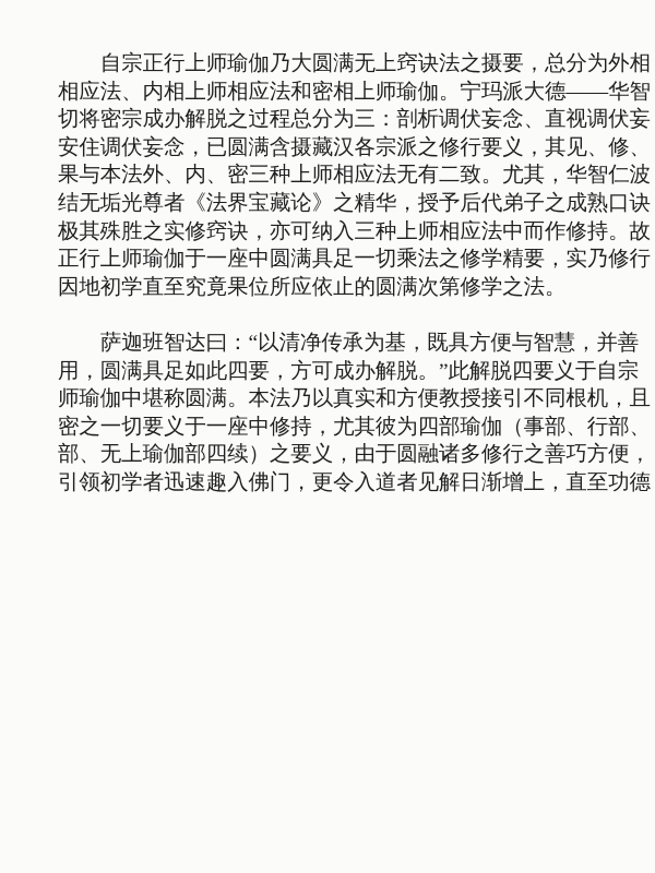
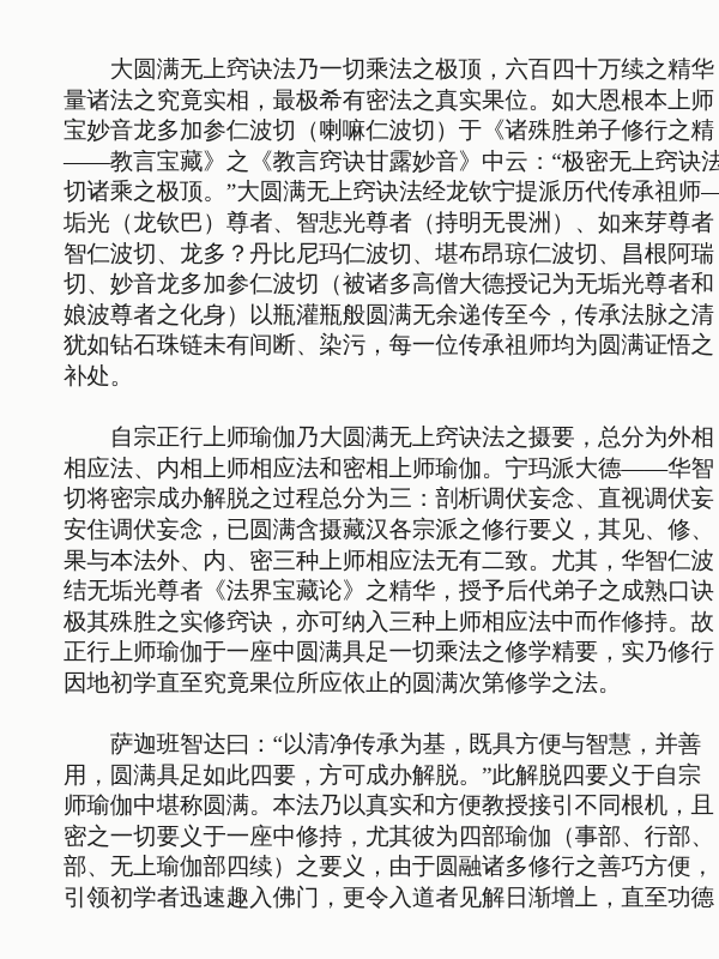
+ 大圆满无上窍诀法乃一切乘法之极顶，六百四十万续之精华
+ 量诸法之究竟实相，最极希有密法之真实果位。如大恩根本上师
+ 宝妙音龙多加参仁波切（喇嘛仁波切）于《诸殊胜弟子修行之精
+ ——教言宝藏》之《教言窍诀甘露妙音》中云：“极密无上窍诀法
+ 切诸乘之极顶。”大圆满无上窍诀法经龙钦宁提派历代传承祖师—
+ 垢光（龙钦巴）尊者、智悲光尊者（持明无畏洲）、如来芽尊者
+ 智仁波切、龙多？丹比尼玛仁波切、堪布昂琼仁波切、昌根阿瑞
+ 切、妙音龙多加参仁波切（被诸多高僧大德授记为无垢光尊者和
+ 娘波尊者之化身）以瓶灌瓶般圆满无余递传至今，传承法脉之清
+ 犹如钻石珠链未有间断、染污，每一位传承祖师均为圆满证悟之
+ 补处。
  自宗正行上师瑜伽乃大圆满无上窍诀法之摄要，总分为外相
  相应法、内相上师相应法和密相上师瑜伽。宁玛派大德——华智
  切将密宗成办解脱之过程总分为三：剖析调伏妄念、直视调伏妄
  安住调伏妄念，已圆满含摄藏汉各宗派之修行要义，其见、修、
  果与本法外、内、密三种上师相应法无有二致。尤其，华智仁波
  结无垢光尊者《法界宝藏论》之精华，授予后代弟子之成熟口诀
  极其殊胜之实修窍诀，亦可纳入三种上师相应法中而作修持。故
  正行上师瑜伽于一座中圆满具足一切乘法之修学精要，实乃修行
  因地初学直至究竟果位所应依止的圆满次第修学之法。
  萨迦班智达曰：“以清净传承为基，既具方便与智慧，并善
  用，圆满具足如此四要，方可成办解脱。”此解脱四要义于自宗
  师瑜伽中堪称圆满。本法乃以真实和方便教授接引不同根机，且
  密之一切要义于一座中修持，尤其彼为四部瑜伽（事部、行部、
  部、无上瑜伽部四续）之要义，由于圆融诸多修行之善巧方便，
  引领初学者迅速趣入佛门，更令入道者见解日渐增上，直至功德
